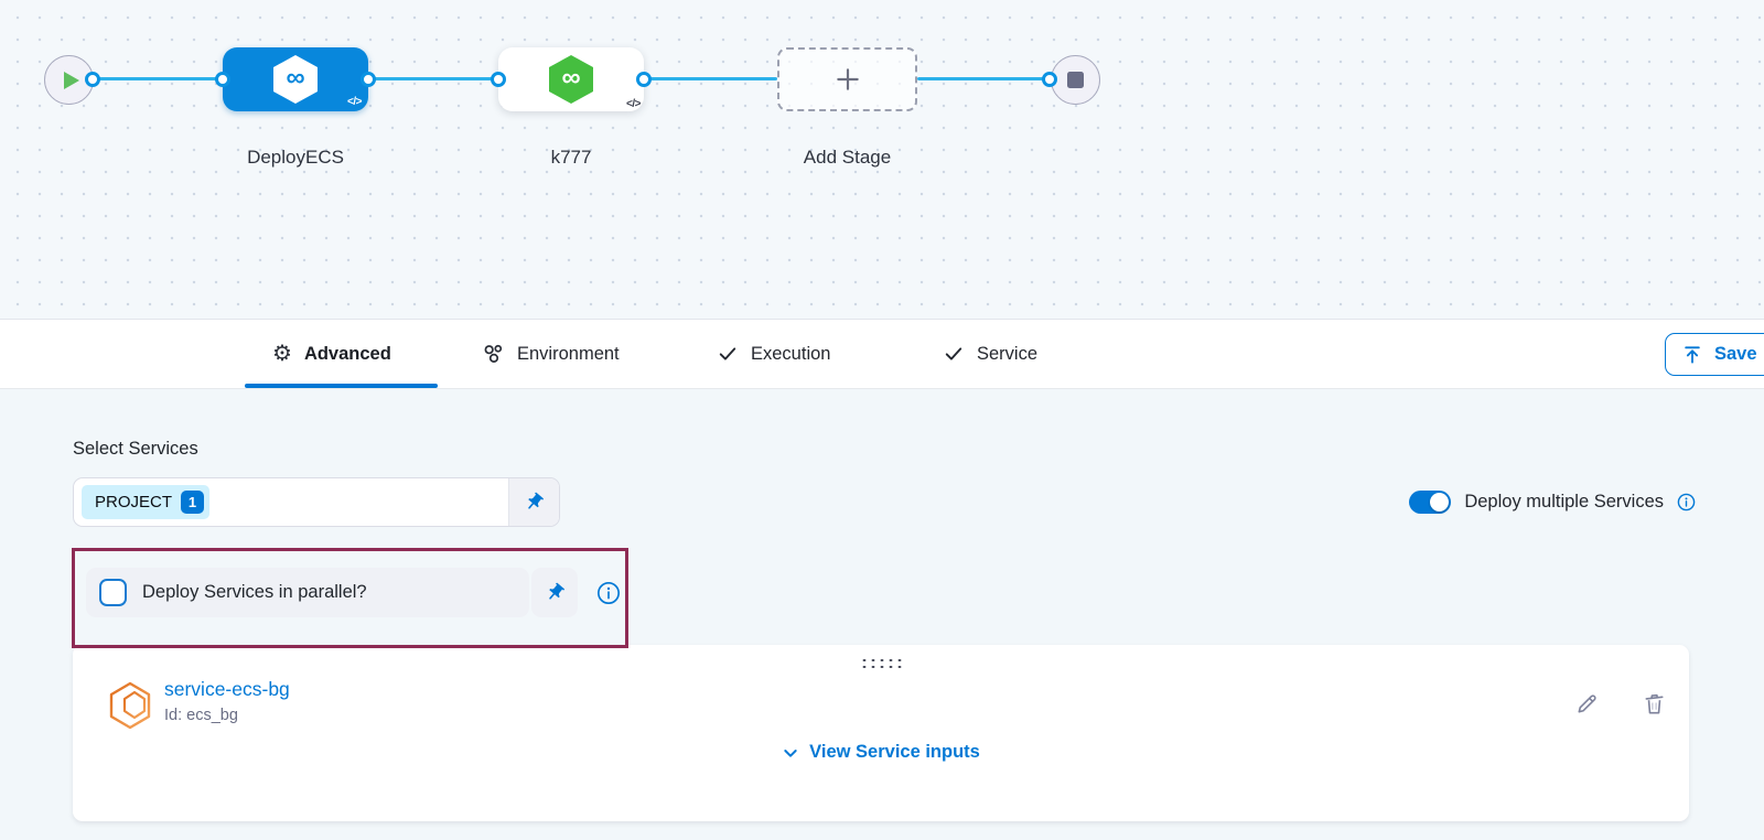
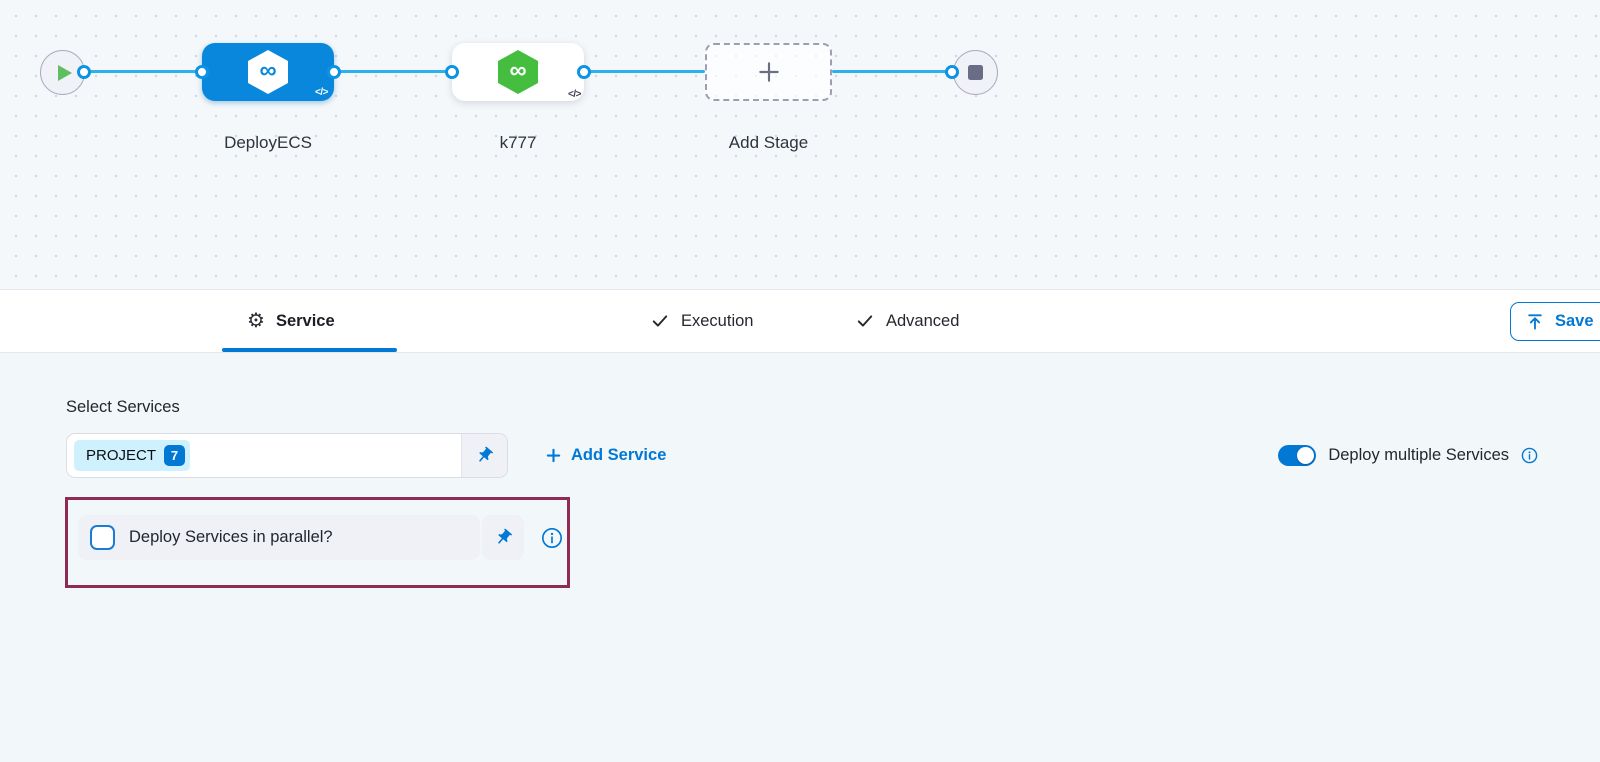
  ∞
  </>
  ∞
  </>
  DeployECS
  k777
  Add Stage
  ⚙
- Advanced
+ Service
- Environment
  Execution
- Service
+ Advanced
  Save
  Select Services
  PROJECT
- 1
+ 7
+ Add Service
  Deploy multiple Services
  Deploy Services in parallel?
- service-ecs-bg
- Id: ecs_bg
- View Service inputs
